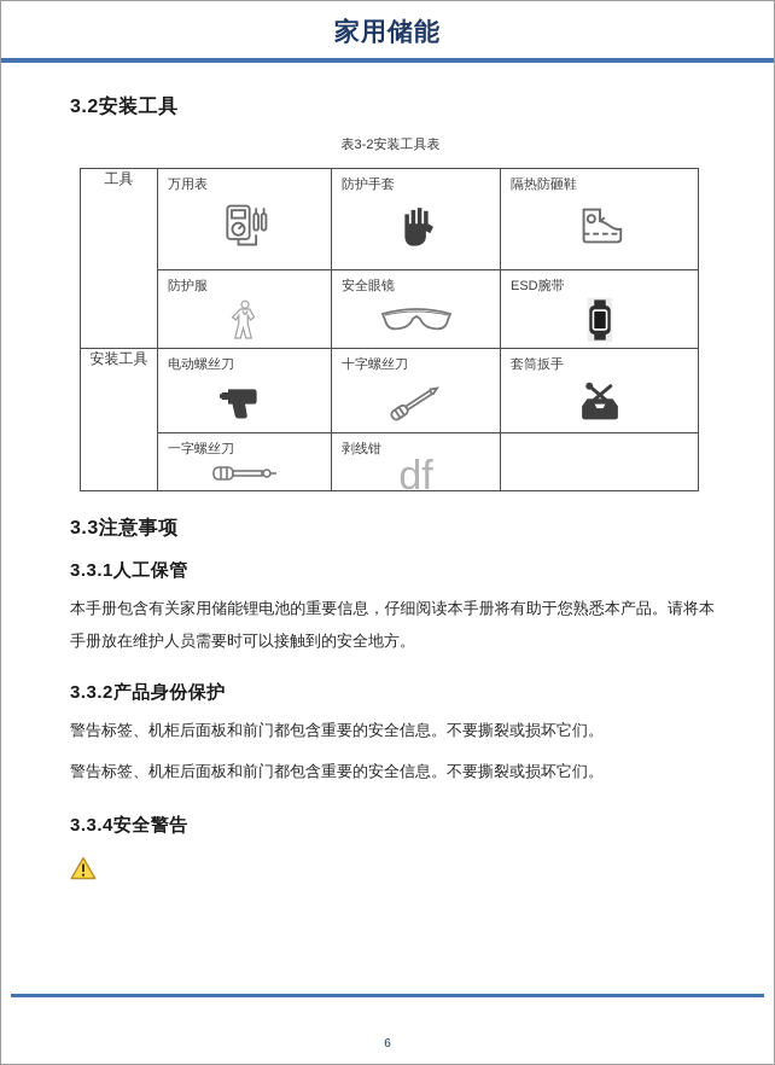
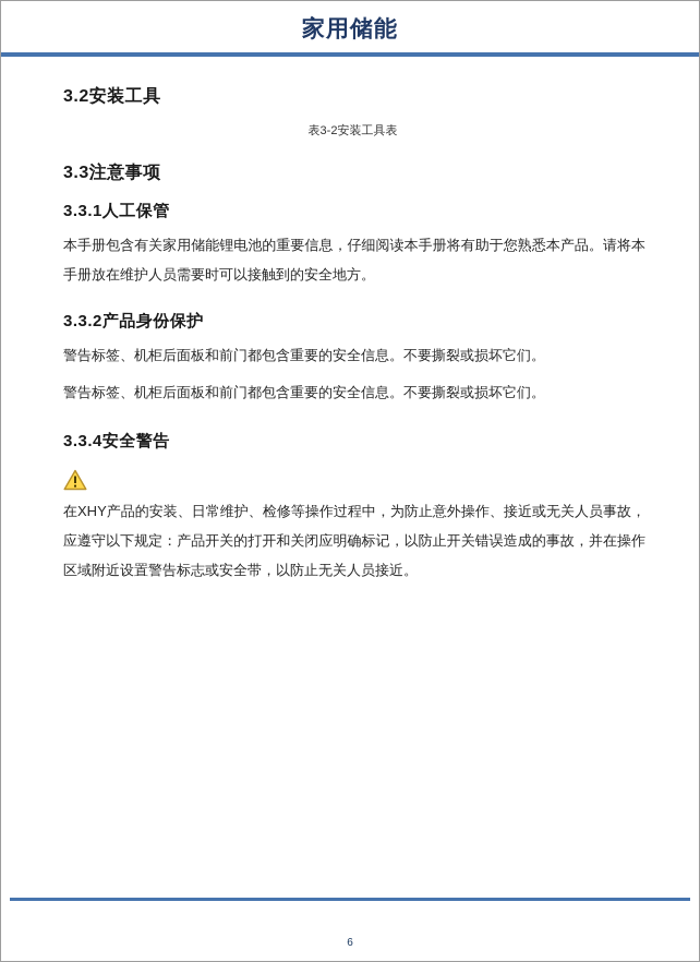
  家用储能
  3.2安装工具
  表3-2安装工具表
- 工具	万用表	防护手套	隔热防砸鞋
- 防护服	安全眼镜	ESD腕带
- 安装工具	电动螺丝刀	十字螺丝刀	套筒扳手
- 一字螺丝刀	剥线钳 df
  3.3注意事项
  3.3.1人工保管
  本手册包含有关家用储能锂电池的重要信息，仔细阅读本手册将有助于您熟悉本产品。请将本手册放在维护人员需要时可以接触到的安全地方。
  3.3.2产品身份保护
  警告标签、机柜后面板和前门都包含重要的安全信息。不要撕裂或损坏它们。
  警告标签、机柜后面板和前门都包含重要的安全信息。不要撕裂或损坏它们。
  3.3.4安全警告
+ 在XHY产品的安装、日常维护、检修等操作过程中，为防止意外操作、接近或无关人员事故，应遵守以下规定：产品开关的打开和关闭应明确标记，以防止开关错误造成的事故，并在操作区域附近设置警告标志或安全带，以防止无关人员接近。
  6
